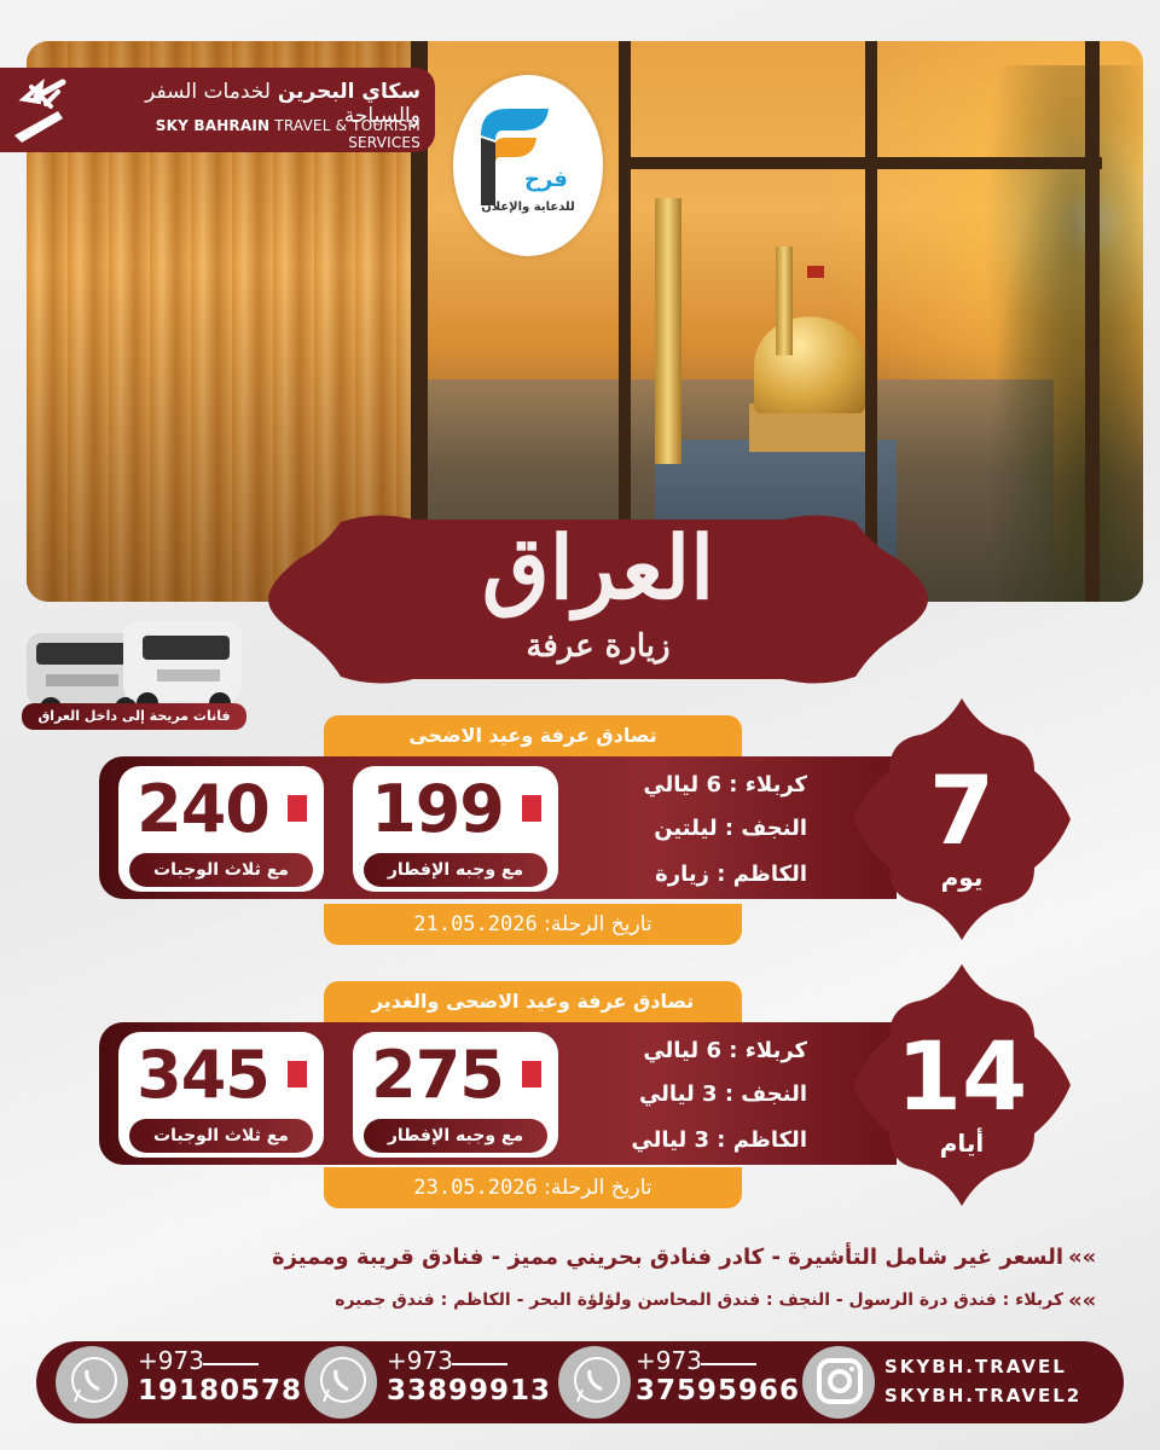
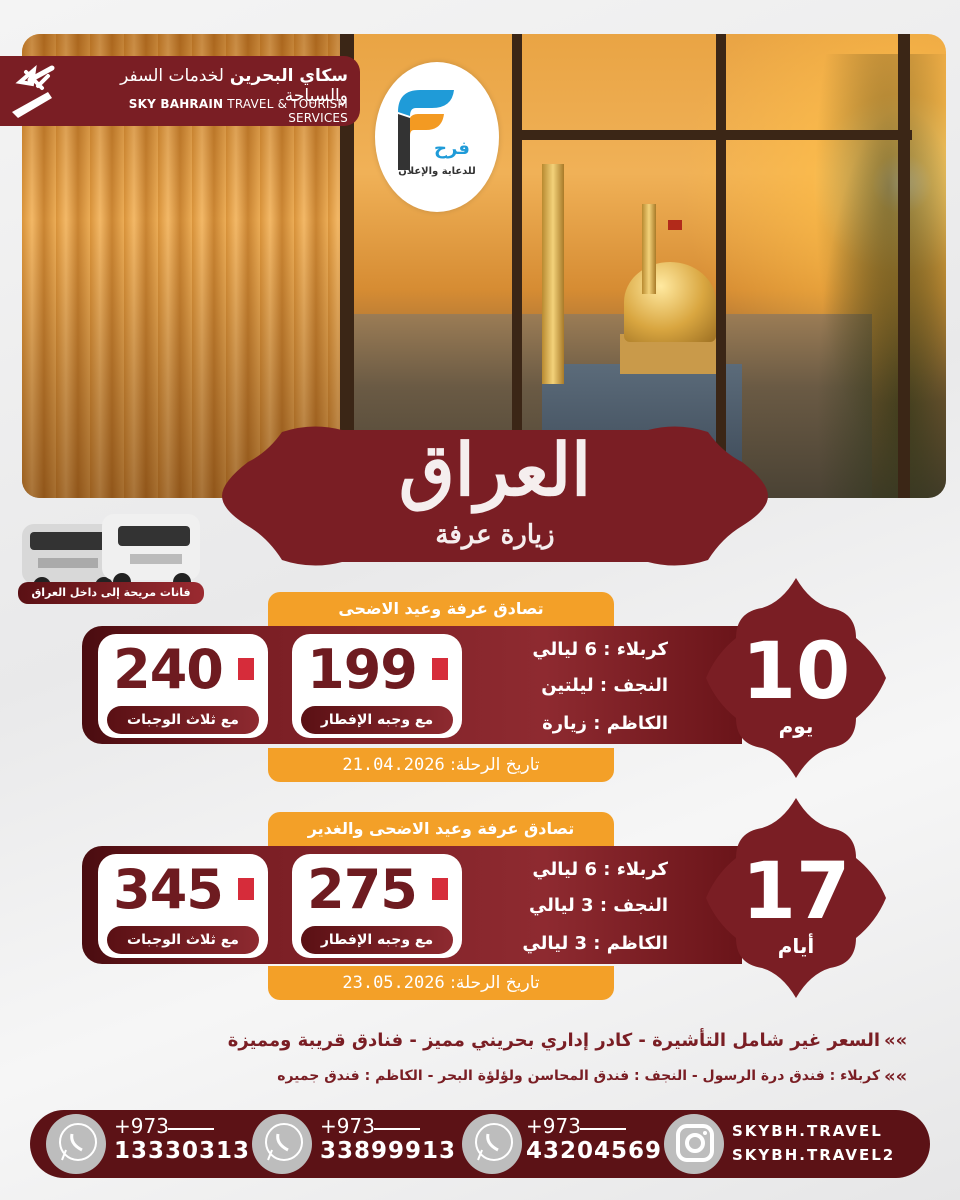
  سكاي البحرين لخدمات السفر والسياحة
  SKY BAHRAIN TRAVEL & TOURISM SERVICES
  فرح
  للدعاية والإعلان
  العراق
  زيارة عرفة
  فانات مريحة إلى داخل العراق
  تصادق عرفة وعيد الاضحى
  240
  مع ثلاث الوجبات
  199
  مع وجبه الإفطار
  كربلاء : 6 ليالي
  النجف : ليلتين
  الكاظم : زيارة
- 7
+ 10
  يوم
- تاريخ الرحلة: 21.05.2026
+ تاريخ الرحلة: 21.04.2026
  تصادق عرفة وعيد الاضحى والغدير
  345
  مع ثلاث الوجبات
  275
  مع وجبه الإفطار
  كربلاء : 6 ليالي
  النجف : 3 ليالي
  الكاظم : 3 ليالي
- 14
+ 17
  أيام
  تاريخ الرحلة: 23.05.2026
  ««
- السعر غير شامل التأشيرة - كادر فنادق بحريني مميز - فنادق قريبة ومميزة
+ السعر غير شامل التأشيرة - كادر إداري بحريني مميز - فنادق قريبة ومميزة
  ««
  كربلاء : فندق درة الرسول - النجف : فندق المحاسن ولؤلؤة البحر - الكاظم : فندق جميره
  +973
- 19180578
+ 13330313
  +973
  33899913
  +973
- 37595966
+ 43204569
  SKYBH.TRAVEL
  SKYBH.TRAVEL2
